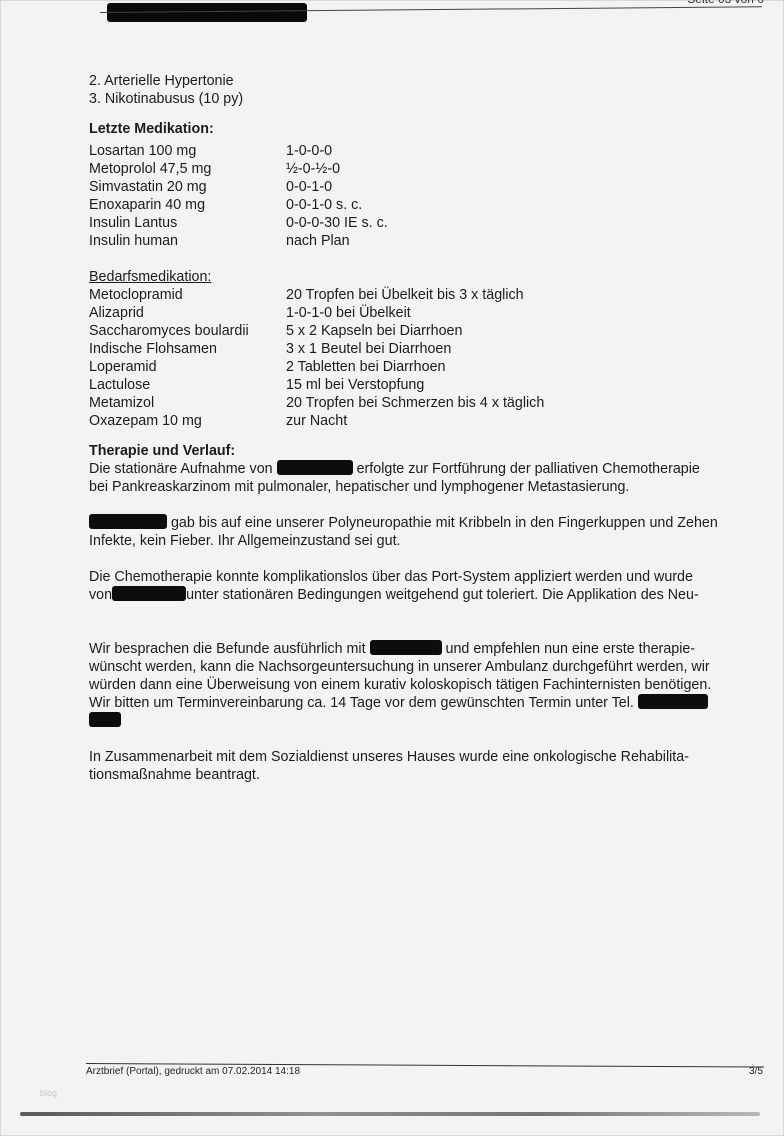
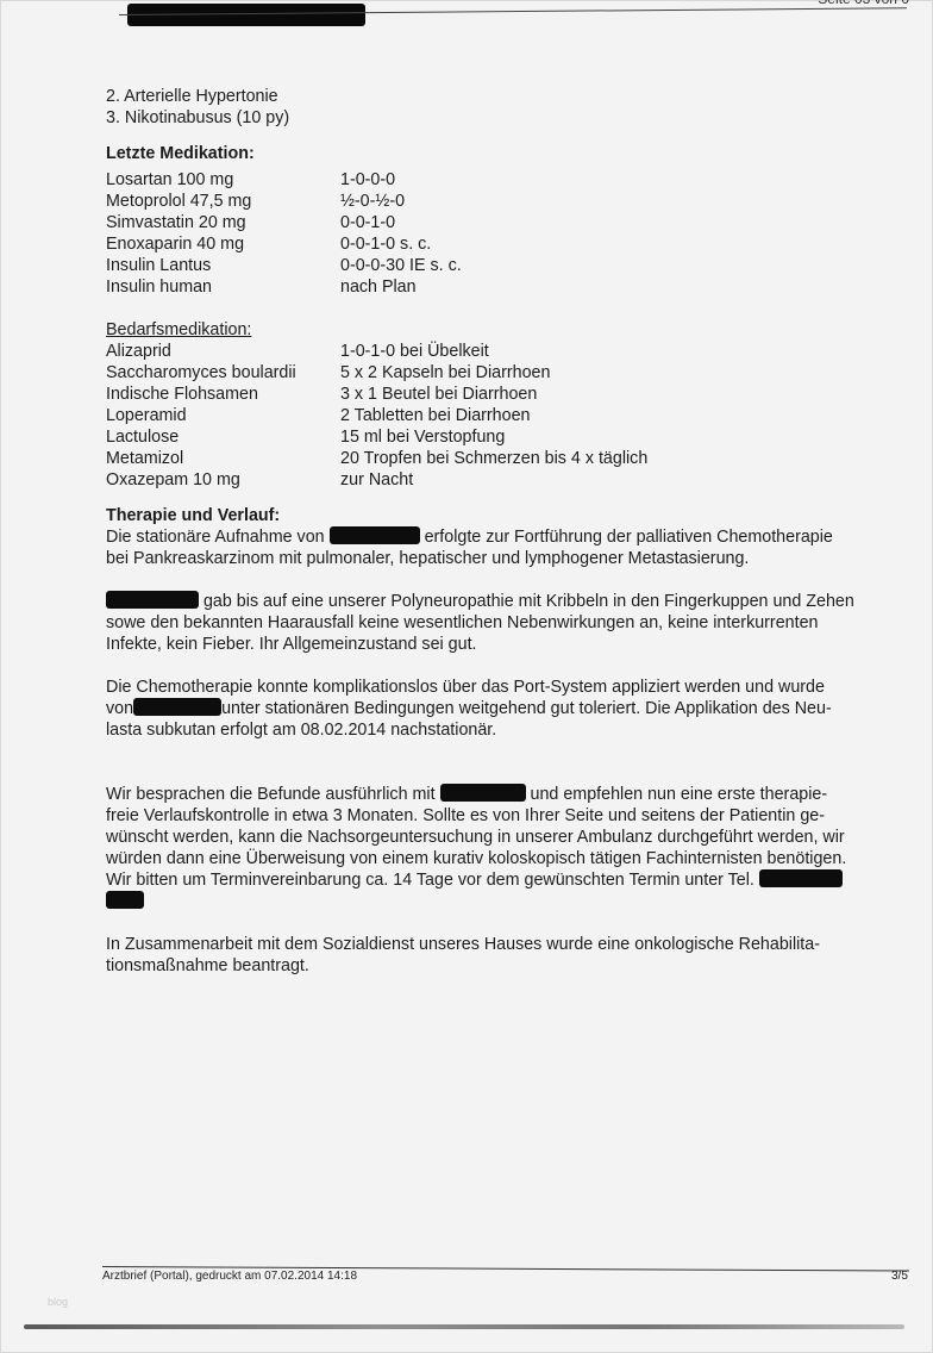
  2. Arterielle Hypertonie
  3. Nikotinabusus (10 py)
  Letzte Medikation:
  Losartan 100 mg
  1-0-0-0
  Metoprolol 47,5 mg
  ½-0-½-0
  Simvastatin 20 mg
  0-0-1-0
  Enoxaparin 40 mg
  0-0-1-0 s. c.
  Insulin Lantus
  0-0-0-30 IE s. c.
  Insulin human
  nach Plan
  Bedarfsmedikation:
- Metoclopramid
- 20 Tropfen bei Übelkeit bis 3 x täglich
  Alizaprid
  1-0-1-0 bei Übelkeit
  Saccharomyces boulardii
  5 x 2 Kapseln bei Diarrhoen
  Indische Flohsamen
  3 x 1 Beutel bei Diarrhoen
  Loperamid
  2 Tabletten bei Diarrhoen
  Lactulose
  15 ml bei Verstopfung
  Metamizol
  20 Tropfen bei Schmerzen bis 4 x täglich
  Oxazepam 10 mg
  zur Nacht
  Therapie und Verlauf:
  Die stationäre Aufnahme von erfolgte zur Fortführung der palliativen Chemotherapie
  bei Pankreaskarzinom mit pulmonaler, hepatischer und lymphogener Metastasierung.
  gab bis auf eine unserer Polyneuropathie mit Kribbeln in den Fingerkuppen und Zehen
+ sowe den bekannten Haarausfall keine wesentlichen Nebenwirkungen an, keine interkurrenten
  Infekte, kein Fieber. Ihr Allgemeinzustand sei gut.
  Die Chemotherapie konnte komplikationslos über das Port-System appliziert werden und wurde
  von unter stationären Bedingungen weitgehend gut toleriert. Die Applikation des Neu-
+ lasta subkutan erfolgt am 08.02.2014 nachstationär.
  Wir besprachen die Befunde ausführlich mit und empfehlen nun eine erste therapie-
+ freie Verlaufskontrolle in etwa 3 Monaten. Sollte es von Ihrer Seite und seitens der Patientin ge-
  wünscht werden, kann die Nachsorgeuntersuchung in unserer Ambulanz durchgeführt werden, wir
  würden dann eine Überweisung von einem kurativ koloskopisch tätigen Fachinternisten benötigen.
  Wir bitten um Terminvereinbarung ca. 14 Tage vor dem gewünschten Termin unter Tel.
  In Zusammenarbeit mit dem Sozialdienst unseres Hauses wurde eine onkologische Rehabilita-
  tionsmaßnahme beantragt.
  Arztbrief (Portal), gedruckt am 07.02.2014 14:18
  3/5
  blog
